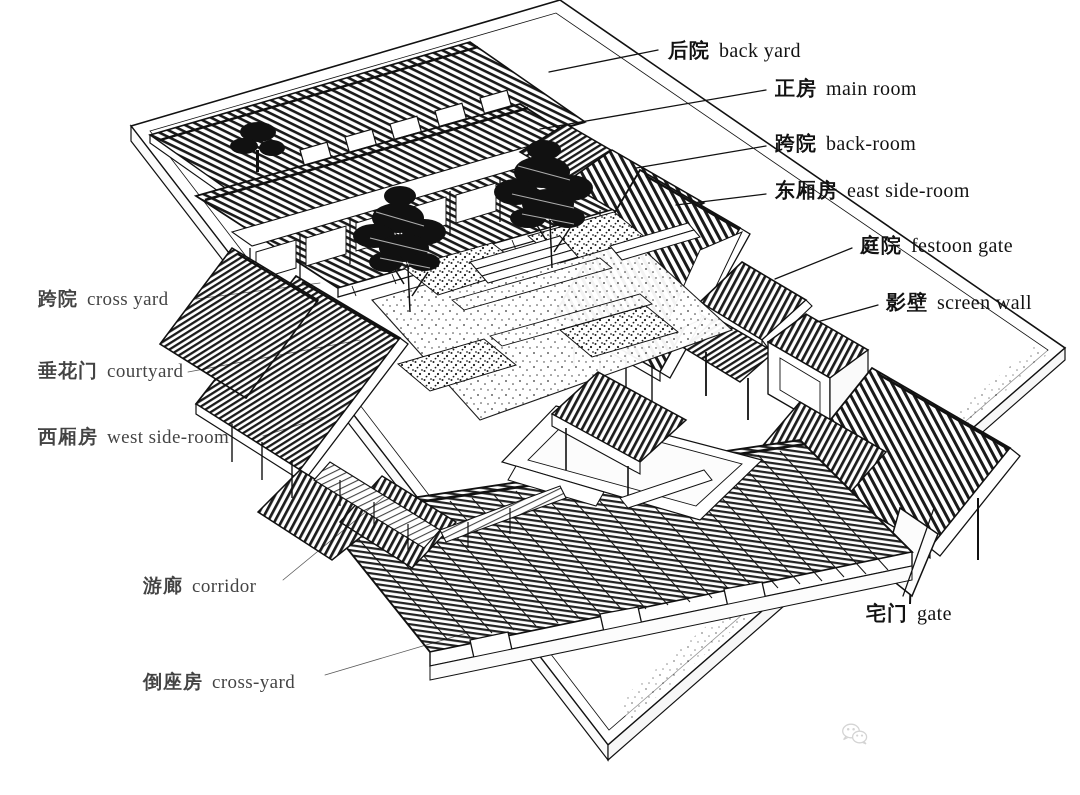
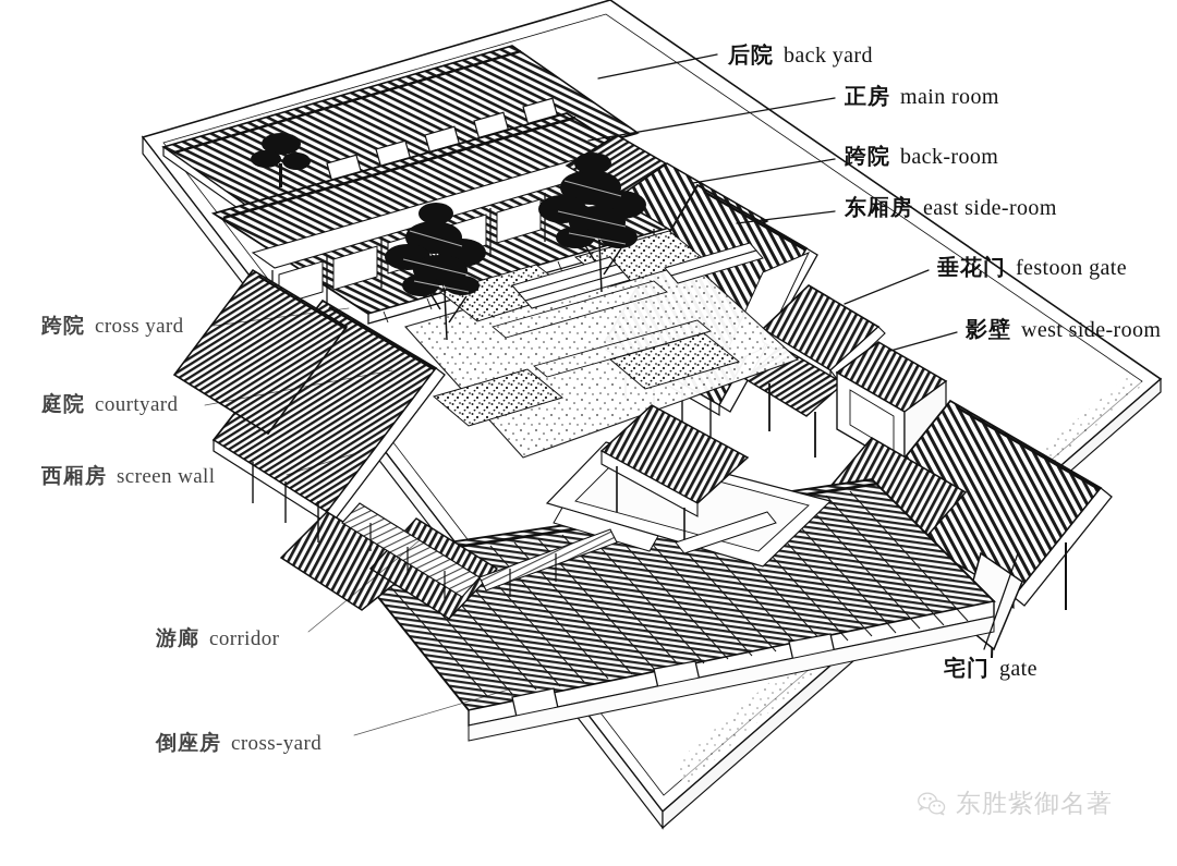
  后院 back yard
  正房 main room
  跨院 back-room
  东厢房 east side-room
- 庭院 festoon gate
+ 垂花门 festoon gate
- 影壁 screen wall
+ 影壁 west side-room
  宅门 gate
  跨院 cross yard
- 垂花门 courtyard
+ 庭院 courtyard
- 西厢房 west side-room
+ 西厢房 screen wall
  游廊 corridor
  倒座房 cross-yard
+ 东胜紫御名著
